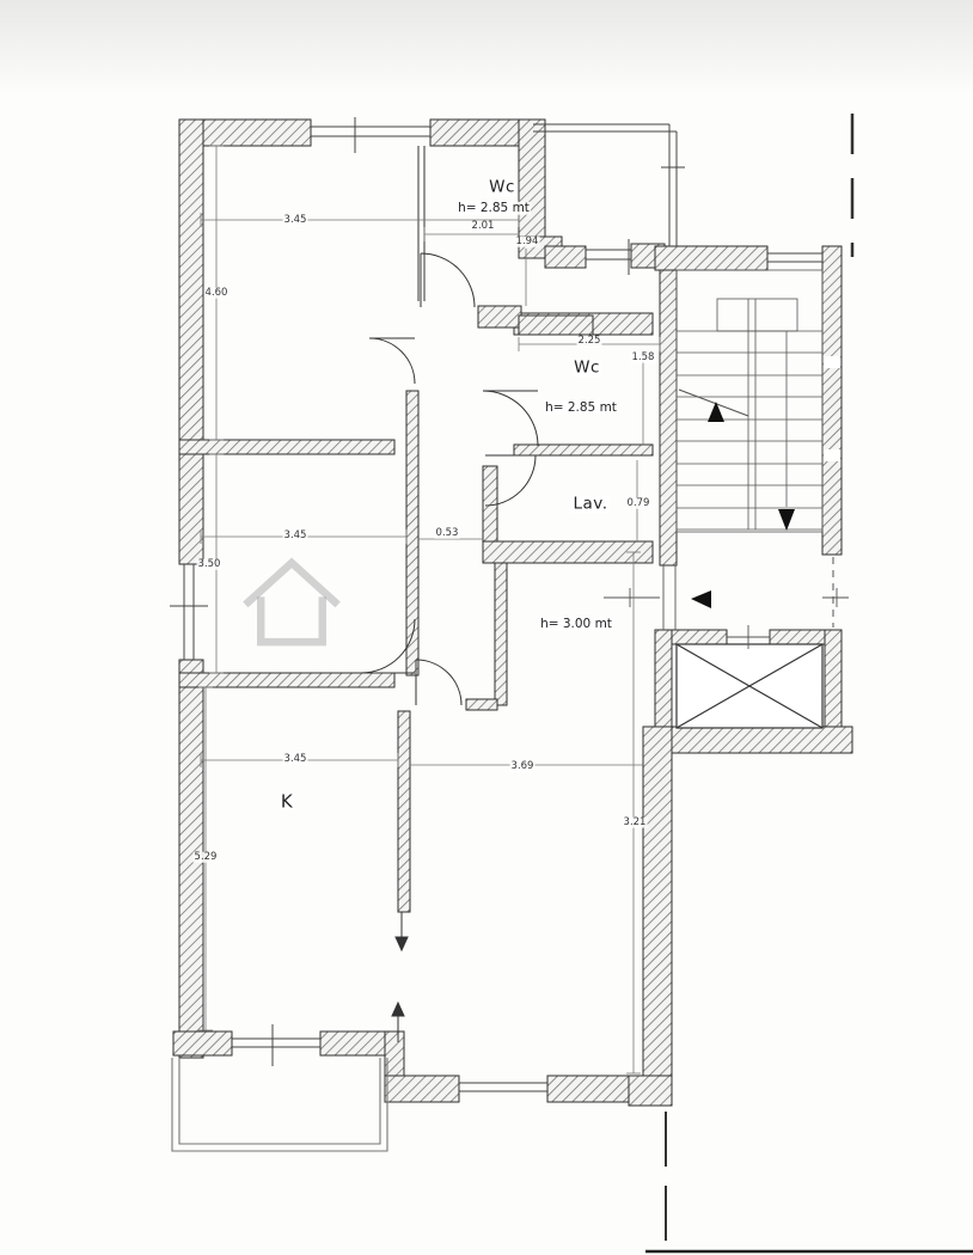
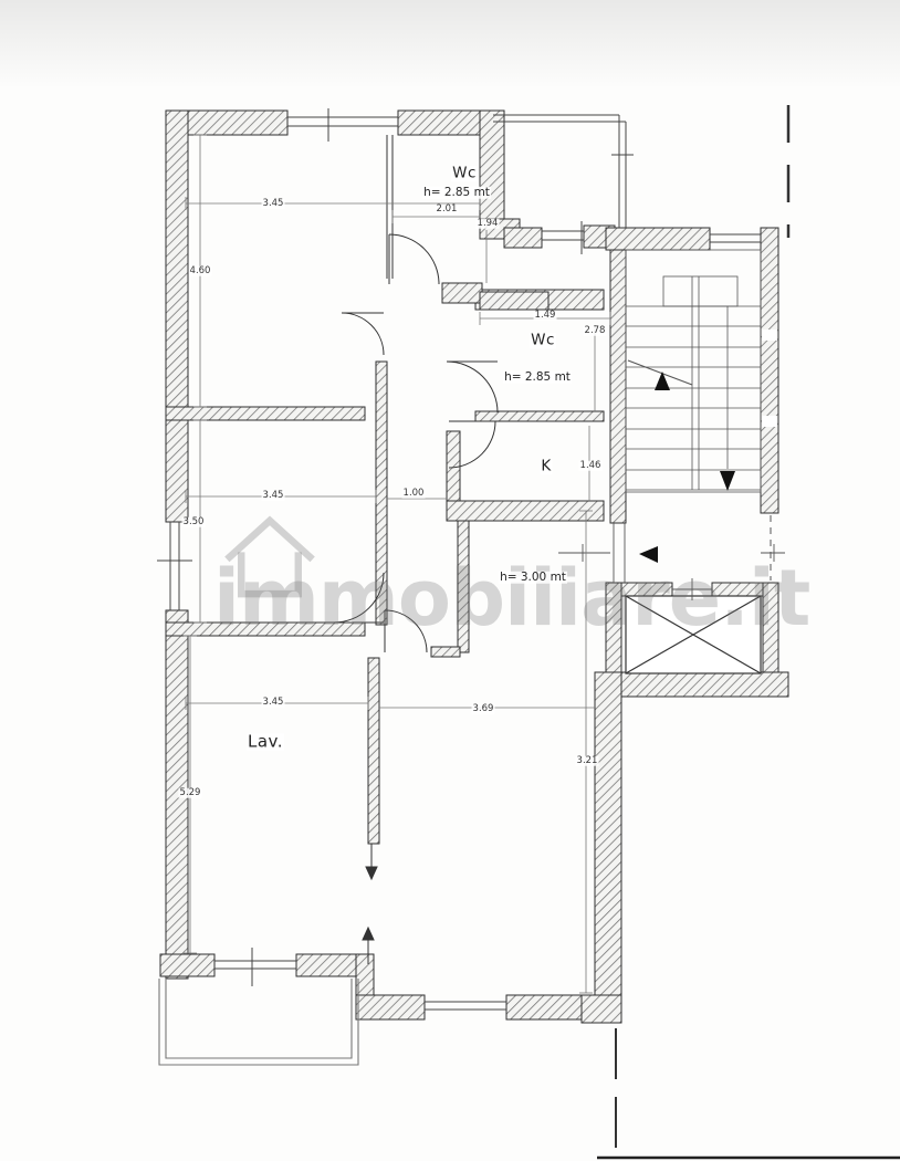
+ immobiliare.it
  Wc
  h= 2.85 mt
  Wc
  h= 2.85 mt
- Lav.
+ K
  h= 3.00 mt
- K
+ Lav.
  3.45
  4.60
  2.01
  1.94
- 2.25
+ 1.49
- 1.58
+ 2.78
  3.45
- 0.53
+ 1.00
  3.50
- 0.79
+ 1.46
  3.45
  3.69
  5.29
  3.21
